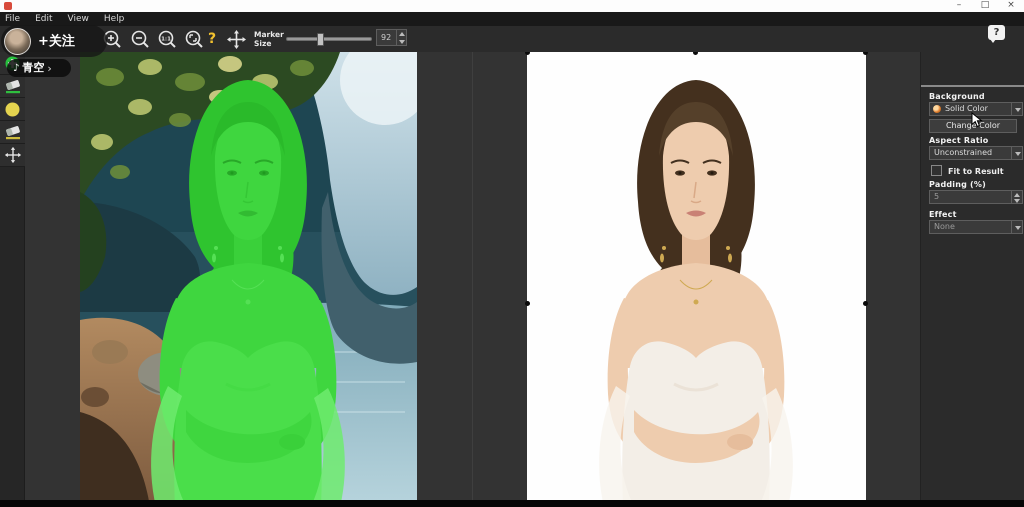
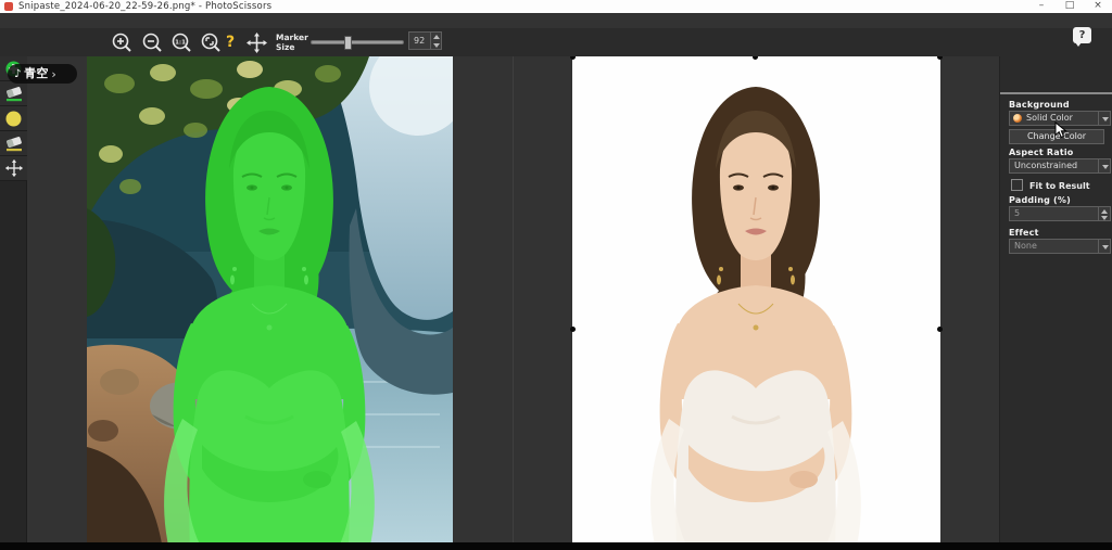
+ Snipaste_2024-06-20_22-59-26.png* - PhotoScissors
  –
  □
  ×
- File
- Edit
- View
- Help
  ?
  Marker
  Size
  92
  Background
  Solid Color
  Change Color
  Aspect Ratio
  Unconstrained
  Fit to Result
  Padding (%)
  5
  Effect
  None
- +关注
  ♪
  青空
  ›
  ?
